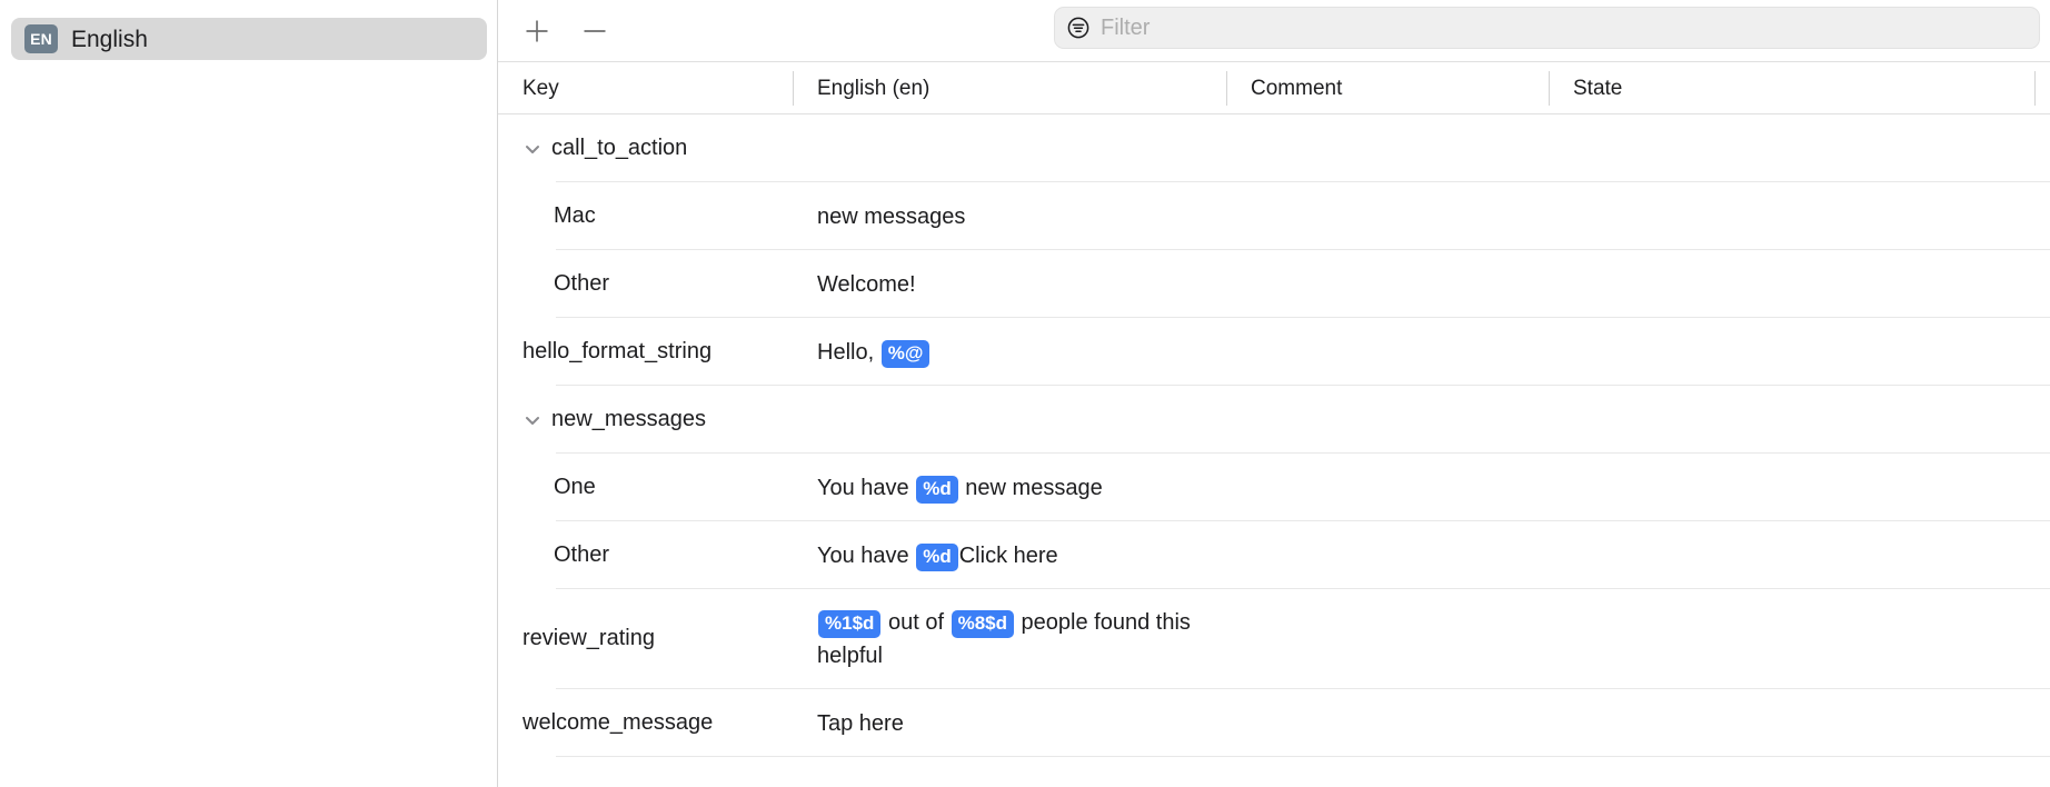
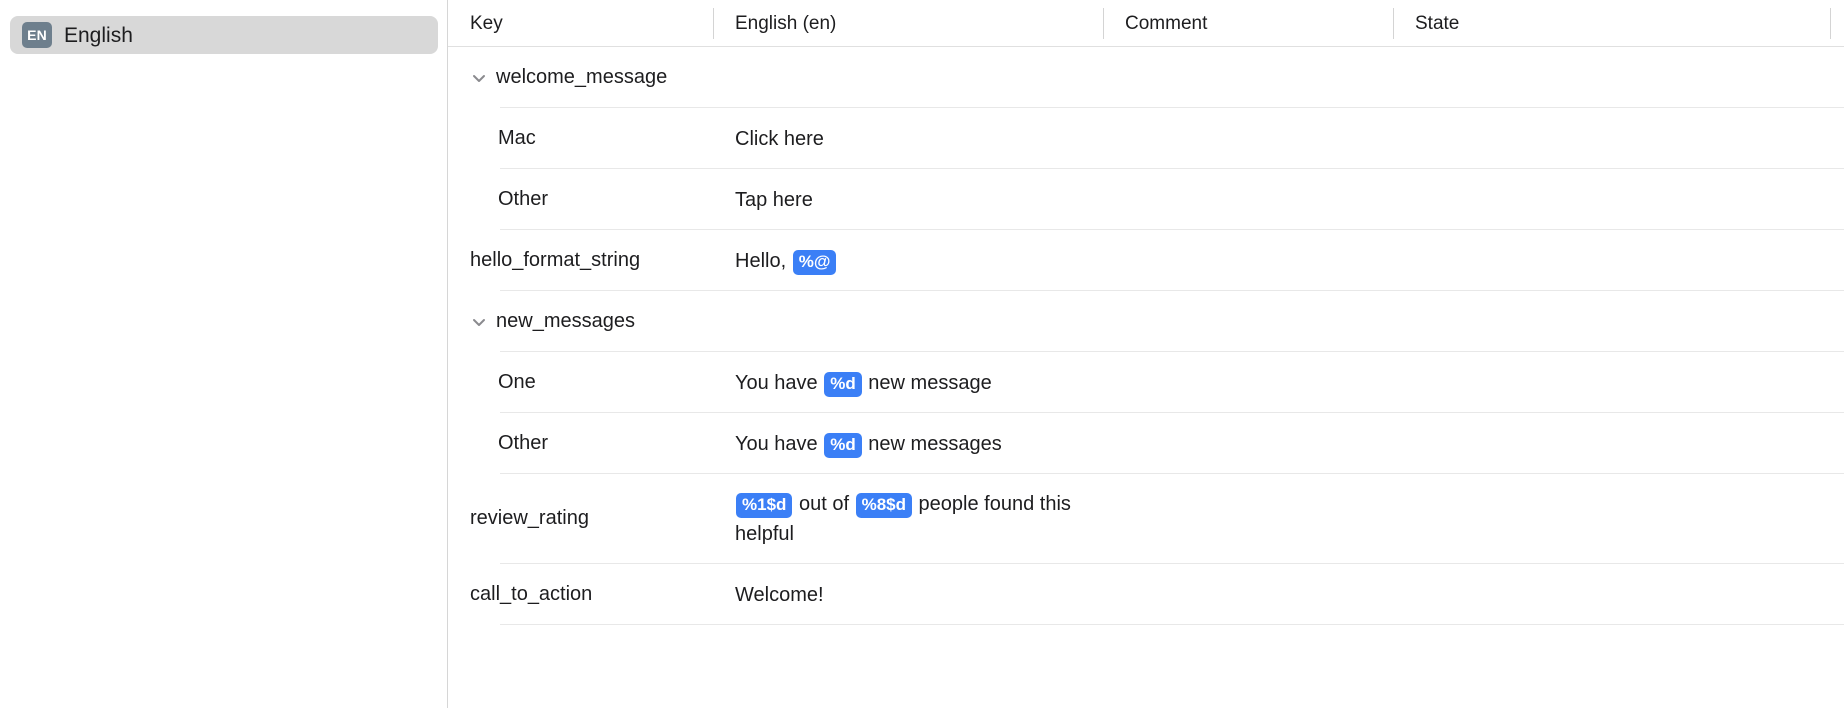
  EN
  English
- Filter
  Key
  English (en)
  Comment
  State
- call_to_action
+ welcome_message
  Mac
- new messages
+ Click here
  Other
- Welcome!
+ Tap here
  hello_format_string
  Hello, %@
  new_messages
  One
  You have %d new message
  Other
- You have %d Click here
+ You have %d new messages
  review_rating
  %1$d out of %8$d people found this helpful
- welcome_message
+ call_to_action
- Tap here
+ Welcome!
